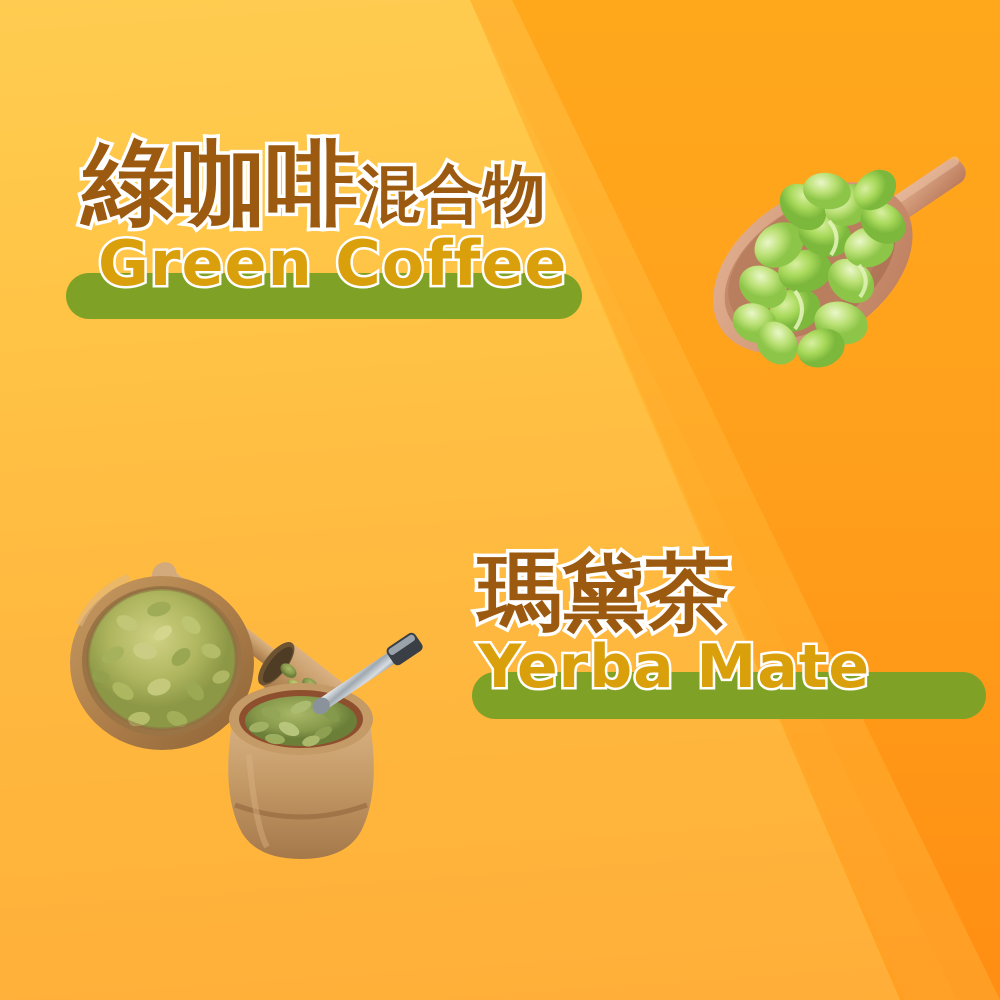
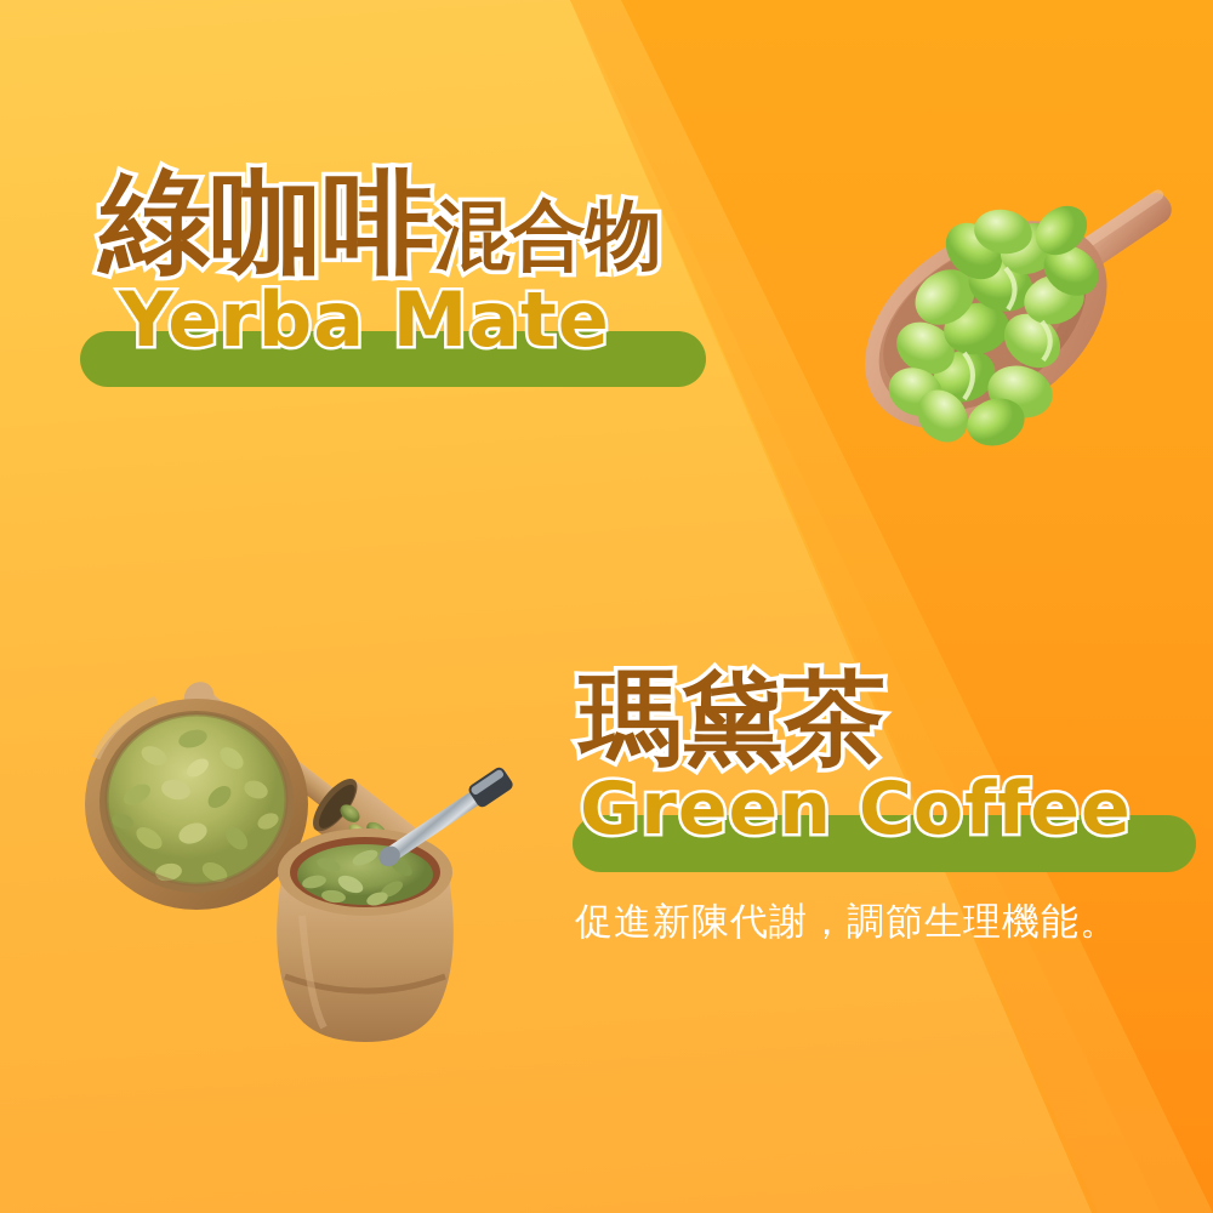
  綠咖啡混合物
- Green Coffee
+ Yerba Mate
  瑪黛茶
- Yerba Mate
+ Green Coffee
+ 促進新陳代謝，調節生理機能。
